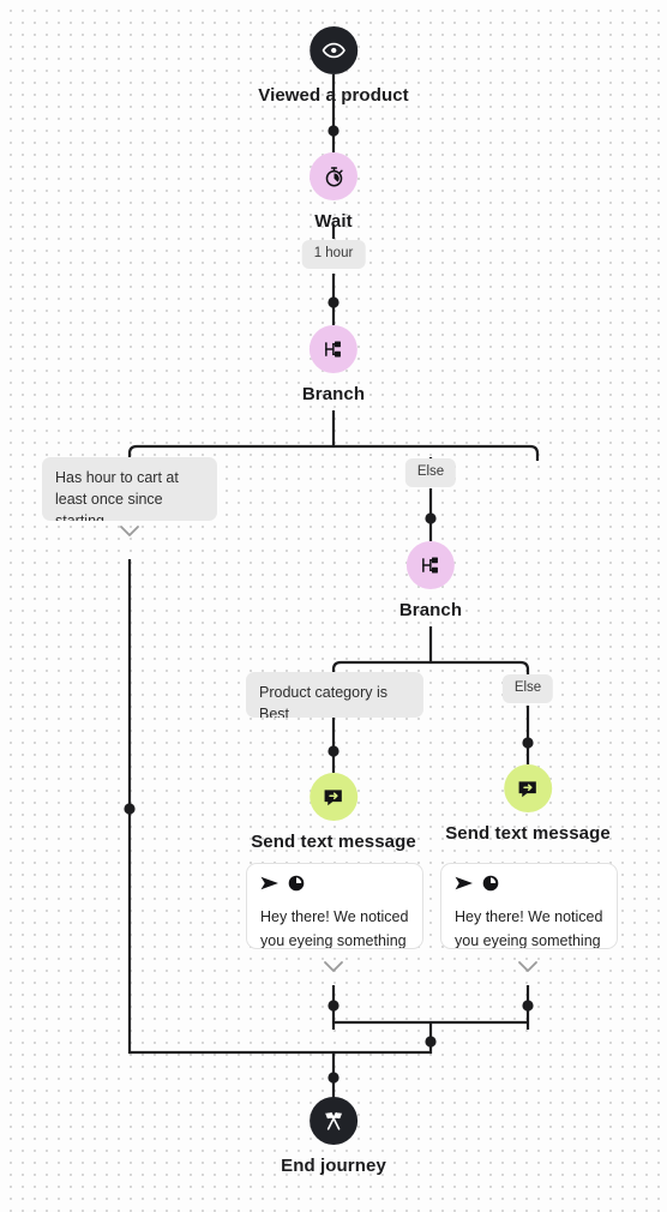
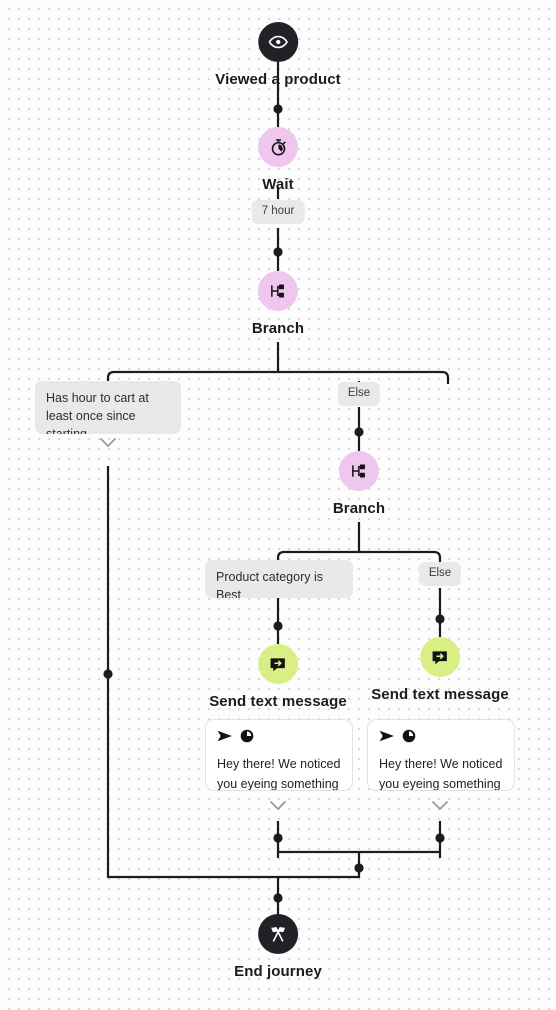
  Viewed a product
  Wait
- 1 hour
+ 7 hour
  Branch
  Has hour to cart at
  Else
  Branch
  Product category is Best
  Else
  Send text message
  Hey there! We noticed
  you eyeing something
  Send text message
  Hey there! We noticed
  you eyeing something
  End journey
